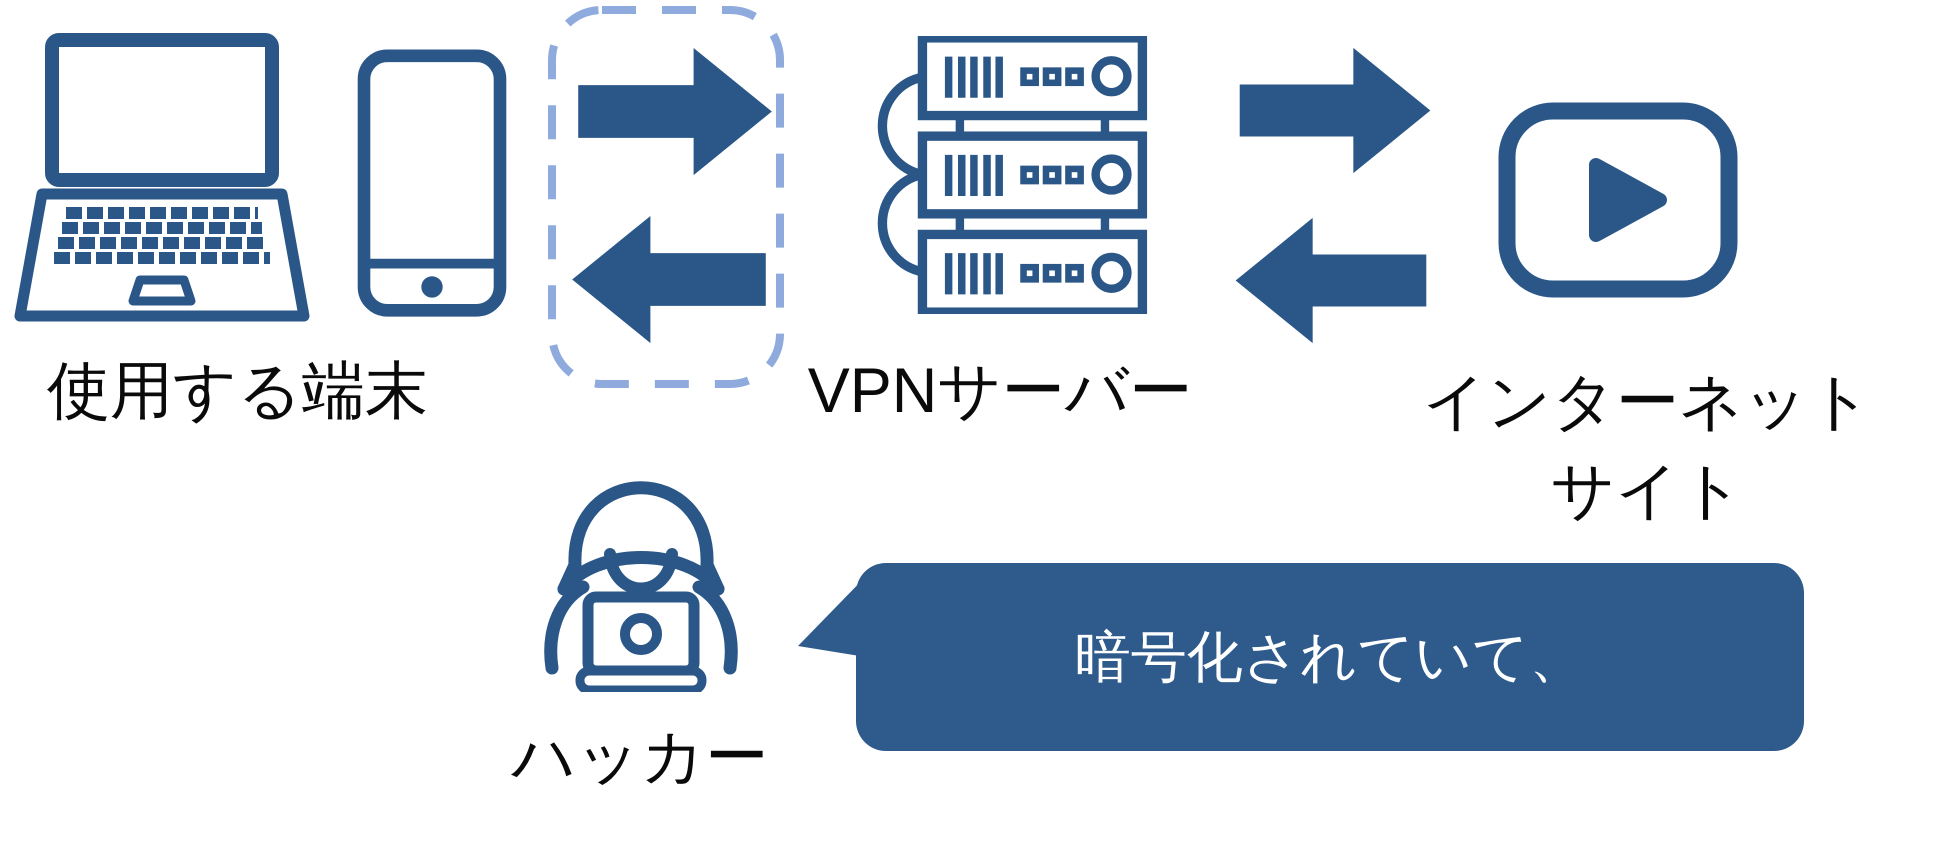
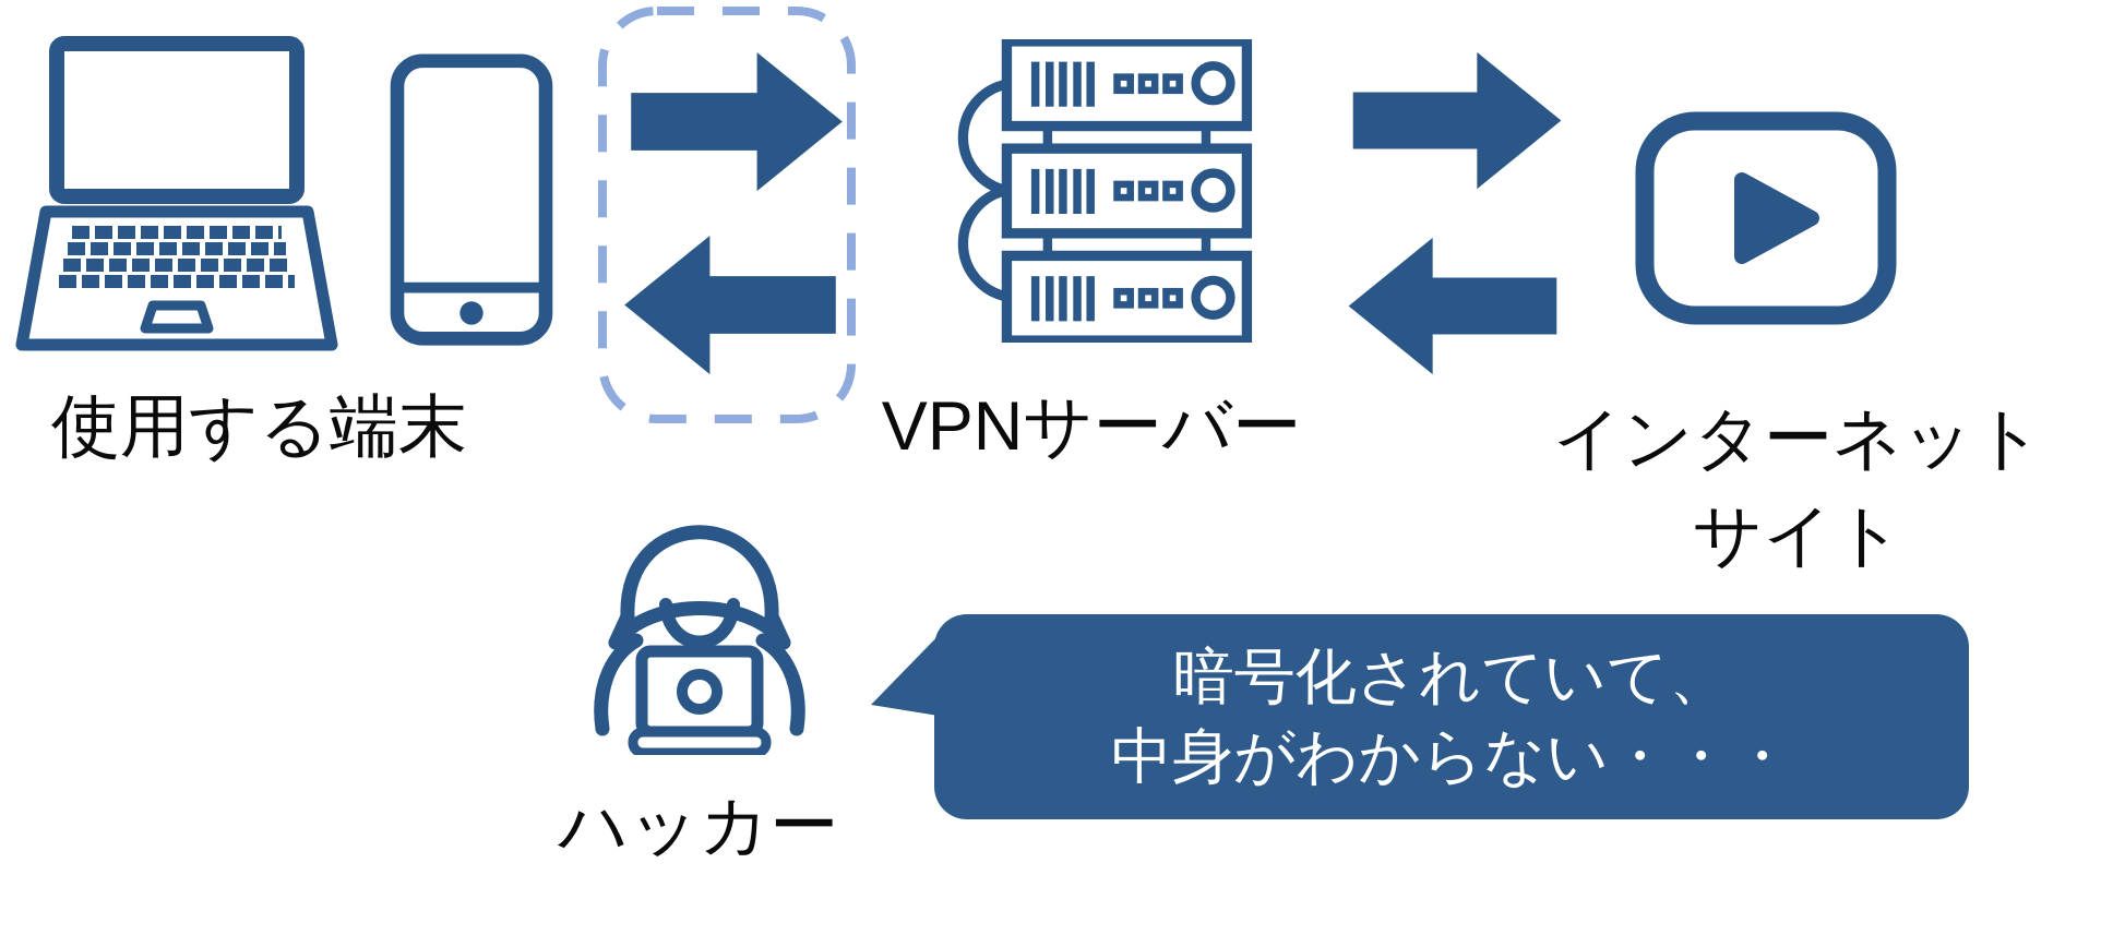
  使用する端末
  VPNサーバー
  インターネット
  サイト
  ハッカー
  暗号化されていて、
+ 中身がわからない・・・
